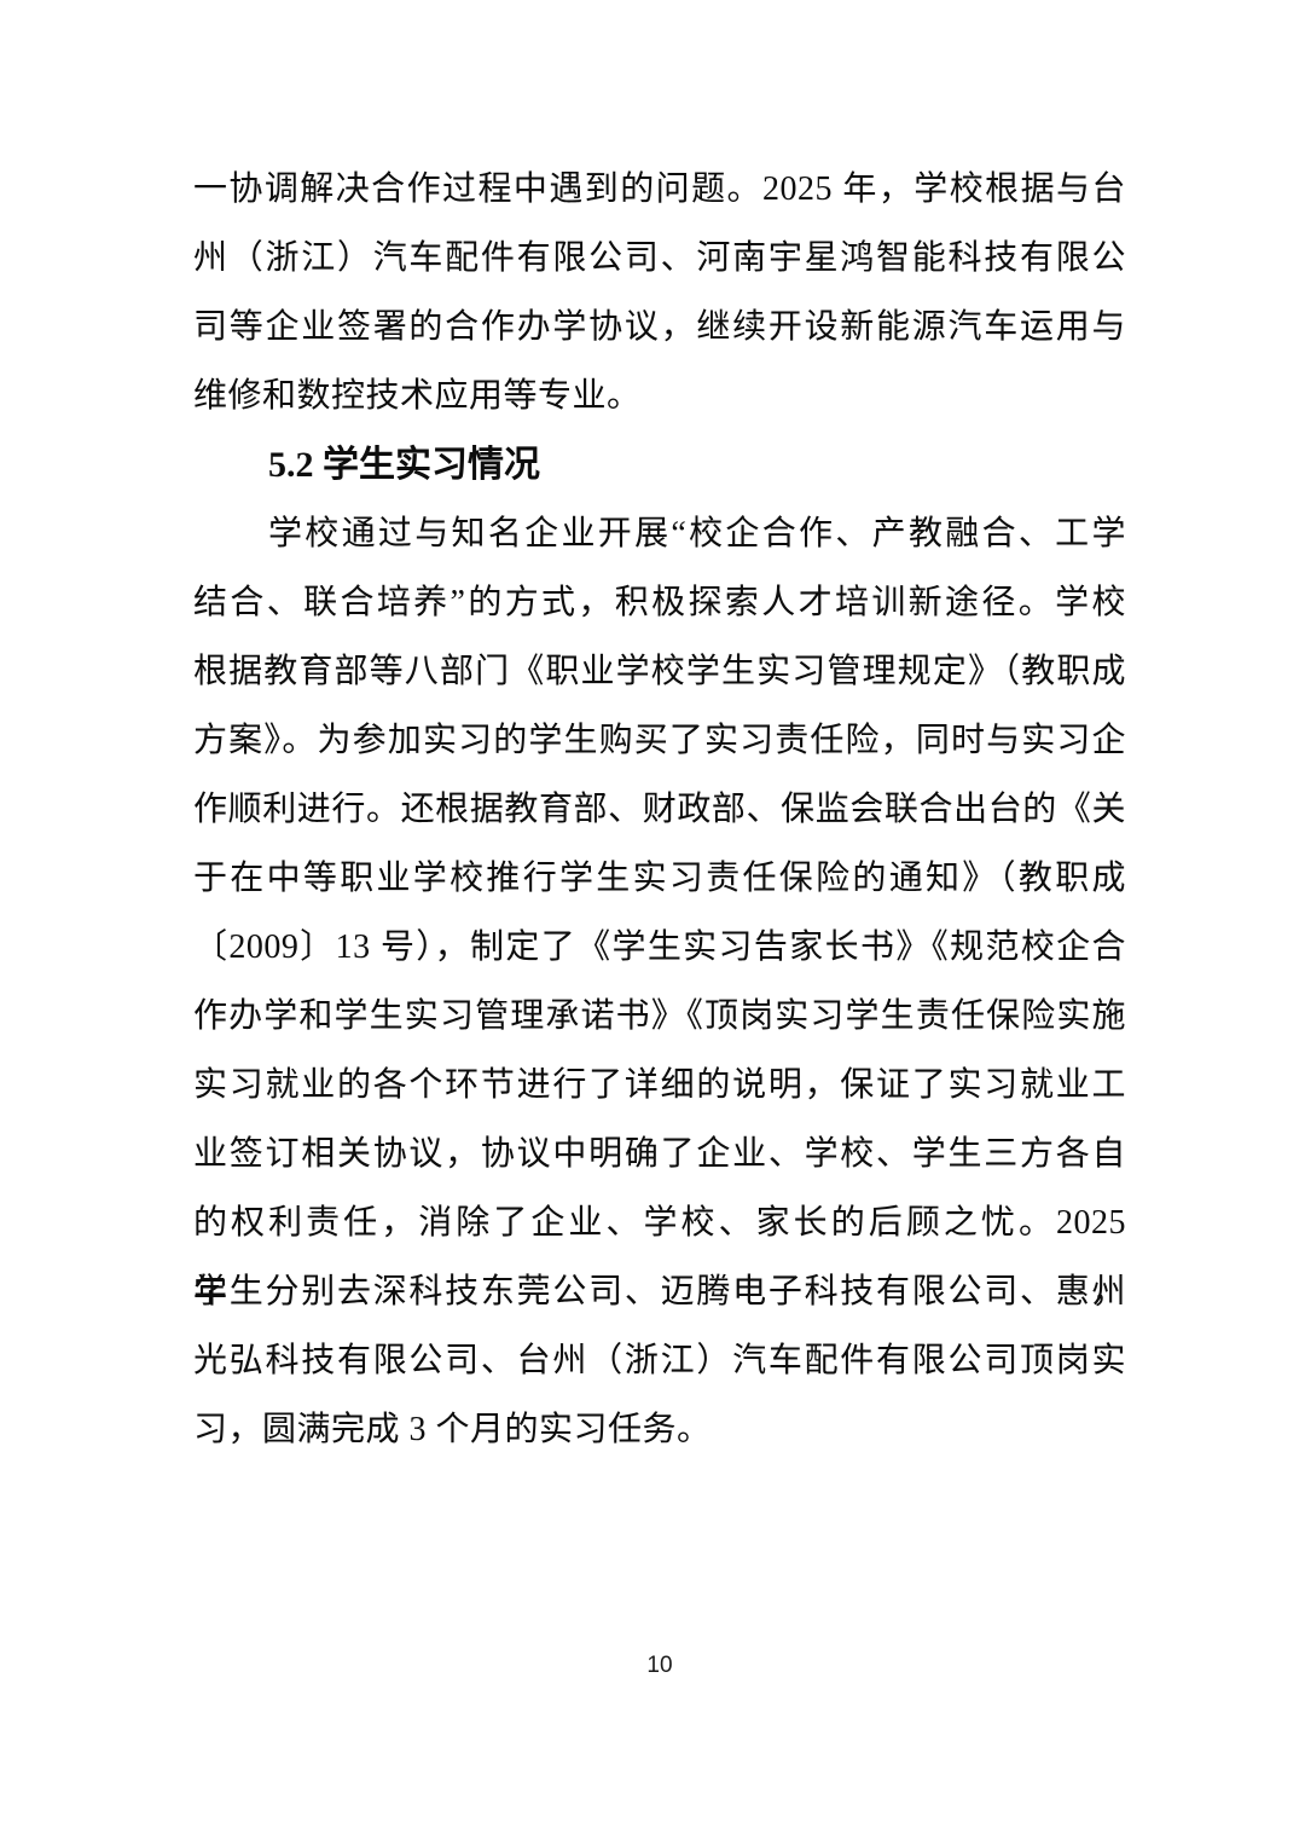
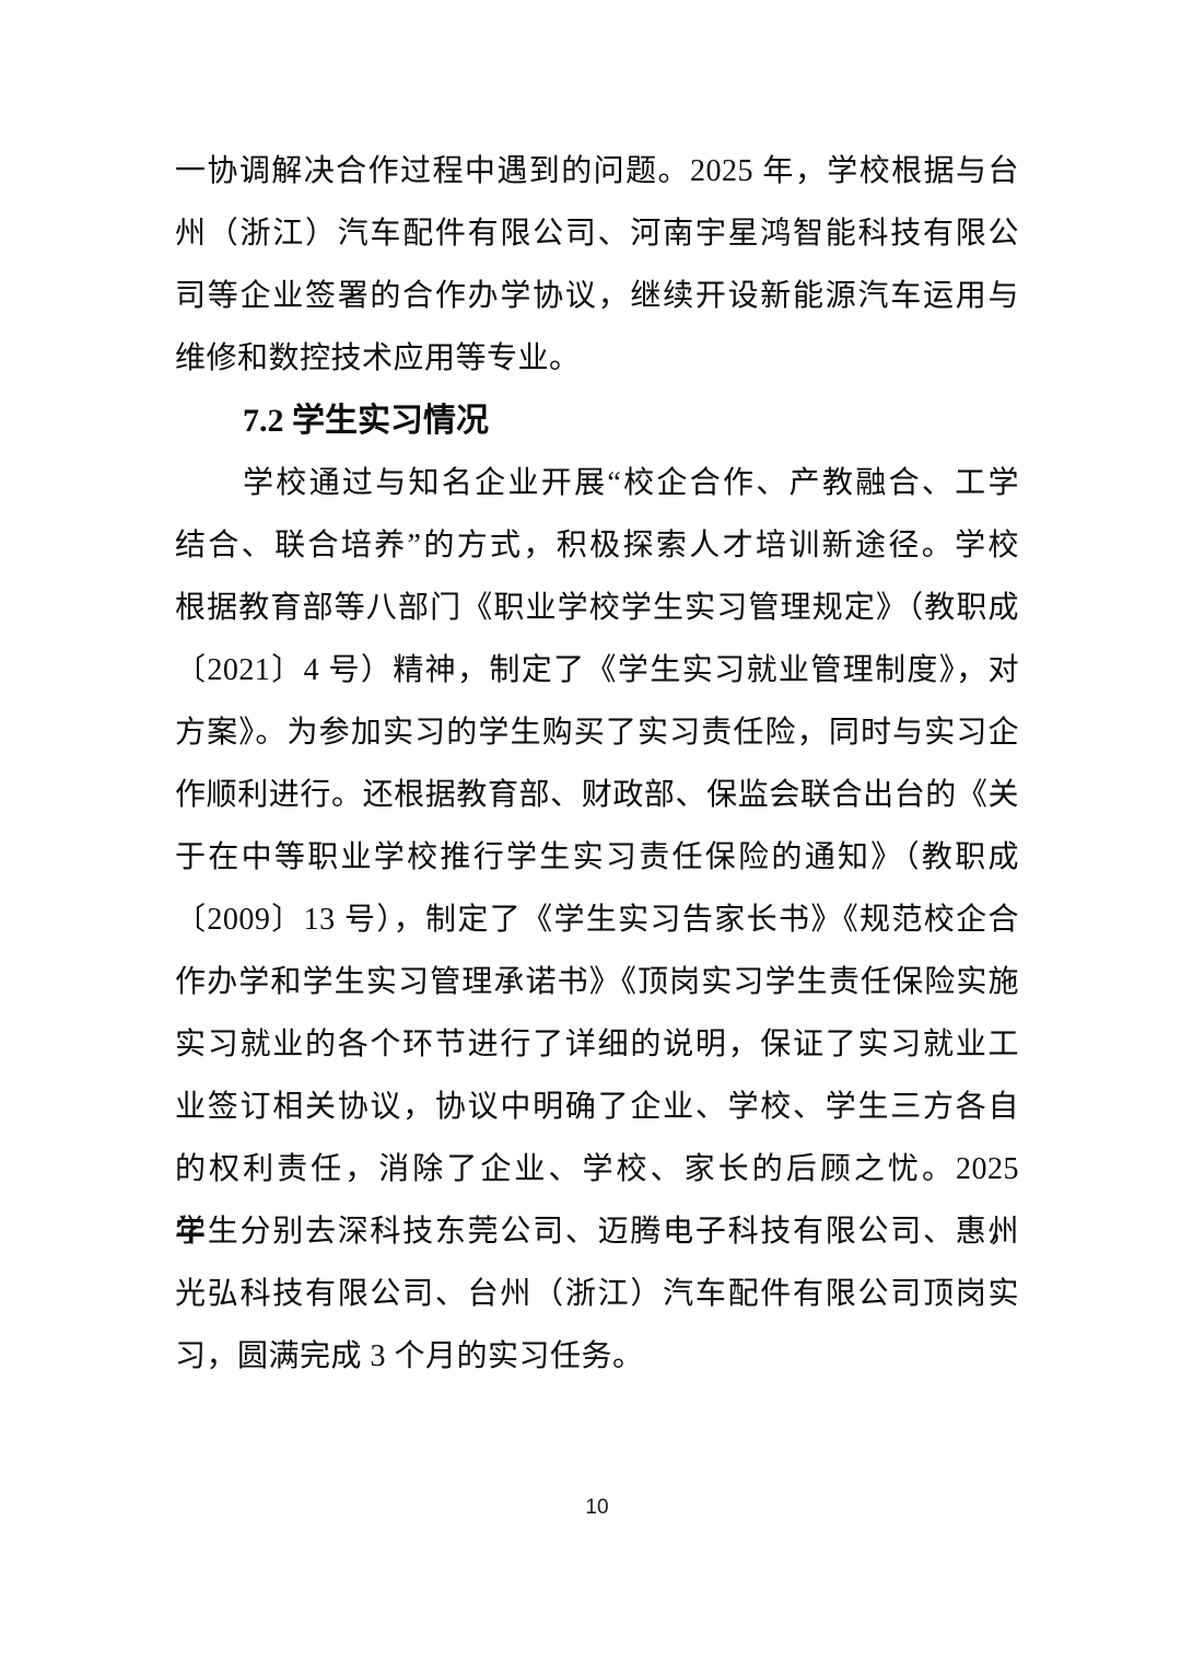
  一协调解决合作过程中遇到的问题。2025 年，学校根据与台
  州（浙江）汽车配件有限公司、河南宇星鸿智能科技有限公
  司等企业签署的合作办学协议，继续开设新能源汽车运用与
  维修和数控技术应用等专业。
- 5.2 学生实习情况
+ 7.2 学生实习情况
  学校通过与知名企业开展“校企合作、产教融合、工学
  结合、联合培养”的方式，积极探索人才培训新途径。学校
  根据教育部等八部门《职业学校学生实习管理规定》（教职成
+ 〔2021〕4 号）精神，制定了《学生实习就业管理制度》，对
  方案》。为参加实习的学生购买了实习责任险，同时与实习企
  作顺利进行。还根据教育部、财政部、保监会联合出台的《关
  于在中等职业学校推行学生实习责任保险的通知》（教职成
  〔2009〕13 号），制定了《学生实习告家长书》《规范校企合
  作办学和学生实习管理承诺书》《顶岗实习学生责任保险实施
  实习就业的各个环节进行了详细的说明，保证了实习就业工
  业签订相关协议，协议中明确了企业、学校、学生三方各自
  的权利责任，消除了企业、学校、家长的后顾之忧。2025 年，
  学生分别去深科技东莞公司、迈腾电子科技有限公司、惠州
  光弘科技有限公司、台州（浙江）汽车配件有限公司顶岗实
  习，圆满完成 3 个月的实习任务。
  10
